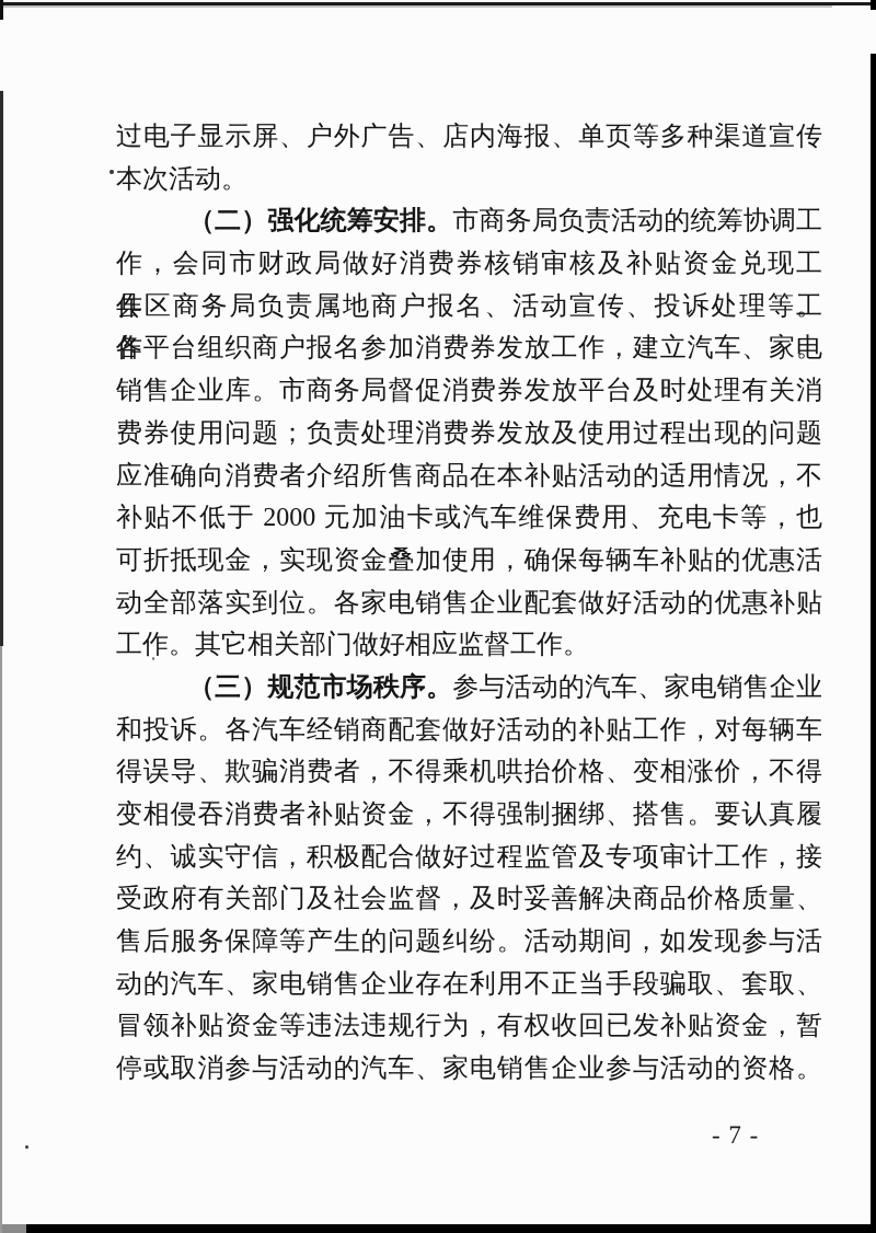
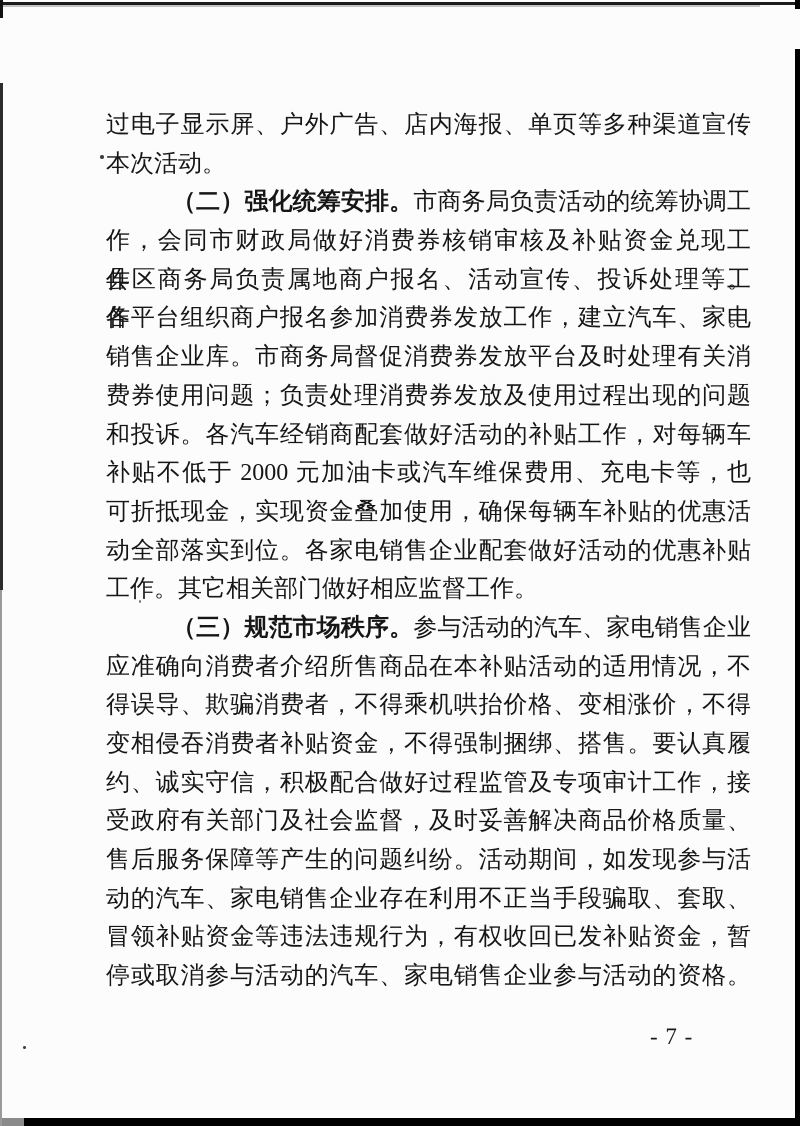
  过电子显示屏、户外广告、店内海报、单页等多种渠道宣传
  本次活动。
  （二）强化统筹安排。市商务局负责活动的统筹协调工
  作，会同市财政局做好消费券核销审核及补贴资金兑现工作。
  县区商务局负责属地商户报名、活动宣传、投诉处理等工作。
  各平台组织商户报名参加消费券发放工作，建立汽车、家电
  销售企业库。市商务局督促消费券发放平台及时处理有关消
  费券使用问题；负责处理消费券发放及使用过程出现的问题
- 应准确向消费者介绍所售商品在本补贴活动的适用情况，不
+ 和投诉。各汽车经销商配套做好活动的补贴工作，对每辆车
  补贴不低于 2000 元加油卡或汽车维保费用、充电卡等，也
  可折抵现金，实现资金叠加使用，确保每辆车补贴的优惠活
  动全部落实到位。各家电销售企业配套做好活动的优惠补贴
  工作。其它相关部门做好相应监督工作。
  （三）规范市场秩序。参与活动的汽车、家电销售企业
- 和投诉。各汽车经销商配套做好活动的补贴工作，对每辆车
+ 应准确向消费者介绍所售商品在本补贴活动的适用情况，不
  得误导、欺骗消费者，不得乘机哄抬价格、变相涨价，不得
  变相侵吞消费者补贴资金，不得强制捆绑、搭售。要认真履
  约、诚实守信，积极配合做好过程监管及专项审计工作，接
  受政府有关部门及社会监督，及时妥善解决商品价格质量、
  售后服务保障等产生的问题纠纷。活动期间，如发现参与活
  动的汽车、家电销售企业存在利用不正当手段骗取、套取、
  冒领补贴资金等违法违规行为，有权收回已发补贴资金，暂
  停或取消参与活动的汽车、家电销售企业参与活动的资格。
  - 7 -
